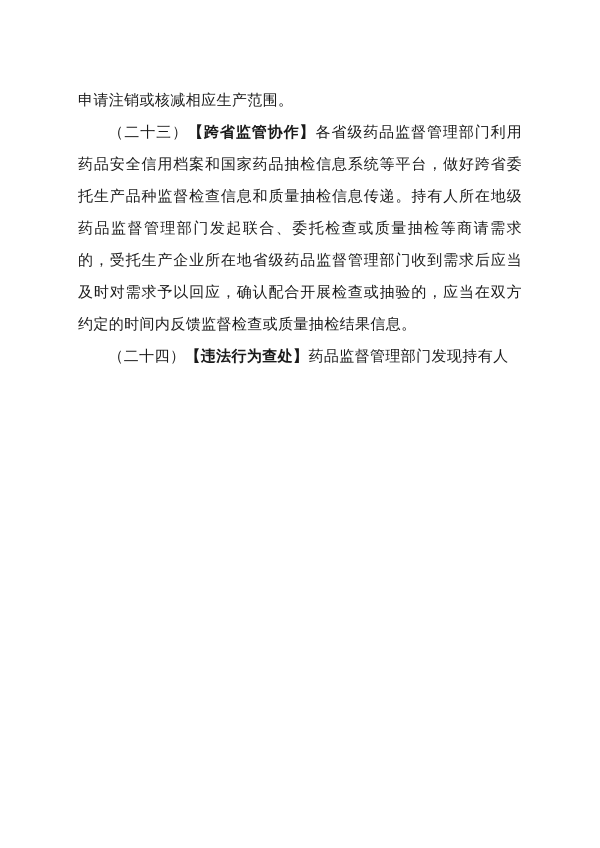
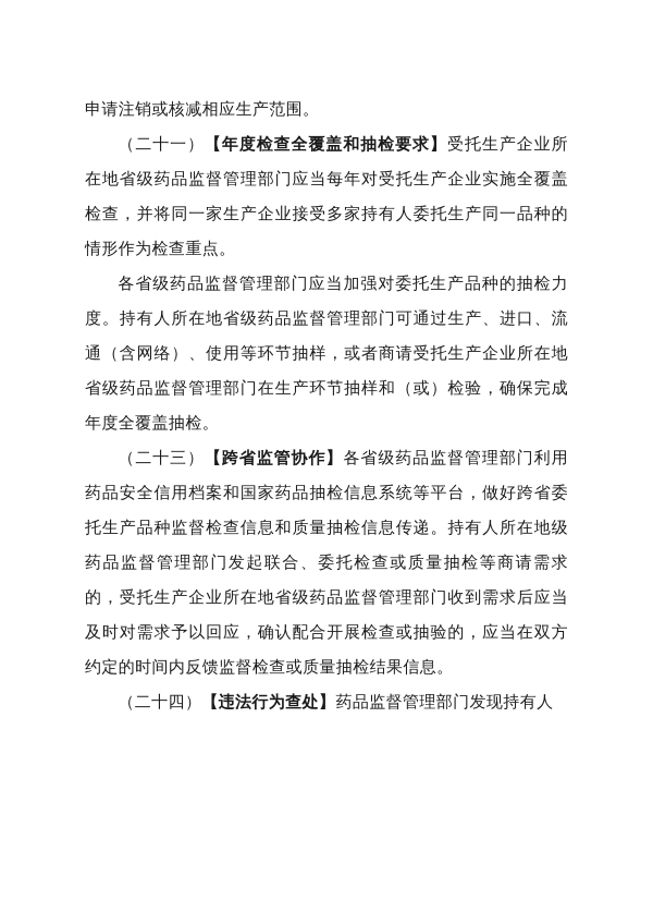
  申请注销或核减相应生产范围。
+ （二十一）【年度检查全覆盖和抽检要求】受托生产企业所在地省级药品监督管理部门应当每年对受托生产企业实施全覆盖检查，并将同一家生产企业接受多家持有人委托生产同一品种的情形作为检查重点。
+ 各省级药品监督管理部门应当加强对委托生产品种的抽检力度。持有人所在地省级药品监督管理部门可通过生产、进口、流通（含网络）、使用等环节抽样，或者商请受托生产企业所在地省级药品监督管理部门在生产环节抽样和（或）检验，确保完成年度全覆盖抽检。
  （二十三）【跨省监管协作】各省级药品监督管理部门利用药品安全信用档案和国家药品抽检信息系统等平台，做好跨省委托生产品种监督检查信息和质量抽检信息传递。持有人所在地级药品监督管理部门发起联合、委托检查或质量抽检等商请需求的，受托生产企业所在地省级药品监督管理部门收到需求后应当及时对需求予以回应，确认配合开展检查或抽验的，应当在双方约定的时间内反馈监督检查或质量抽检结果信息。
  （二十四）【违法行为查处】药品监督管理部门发现持有人
